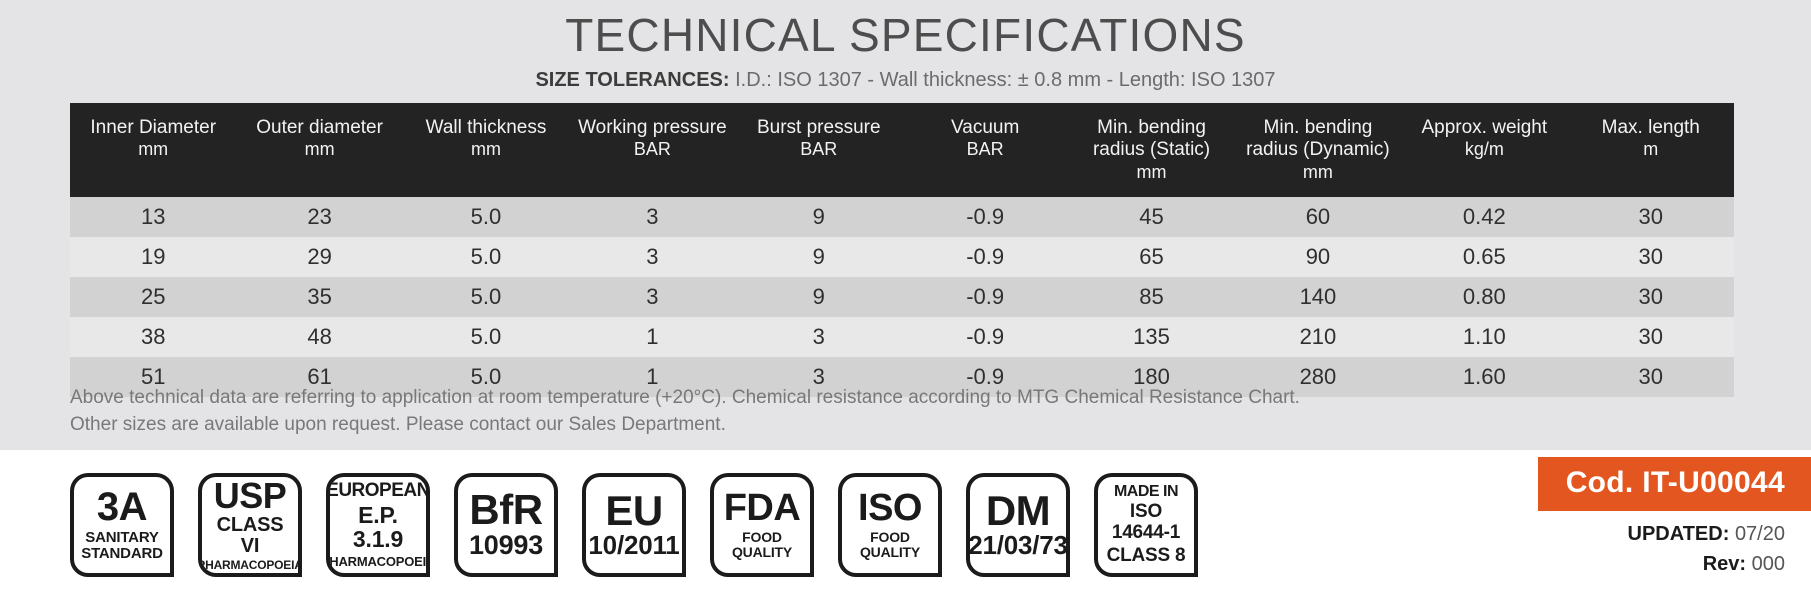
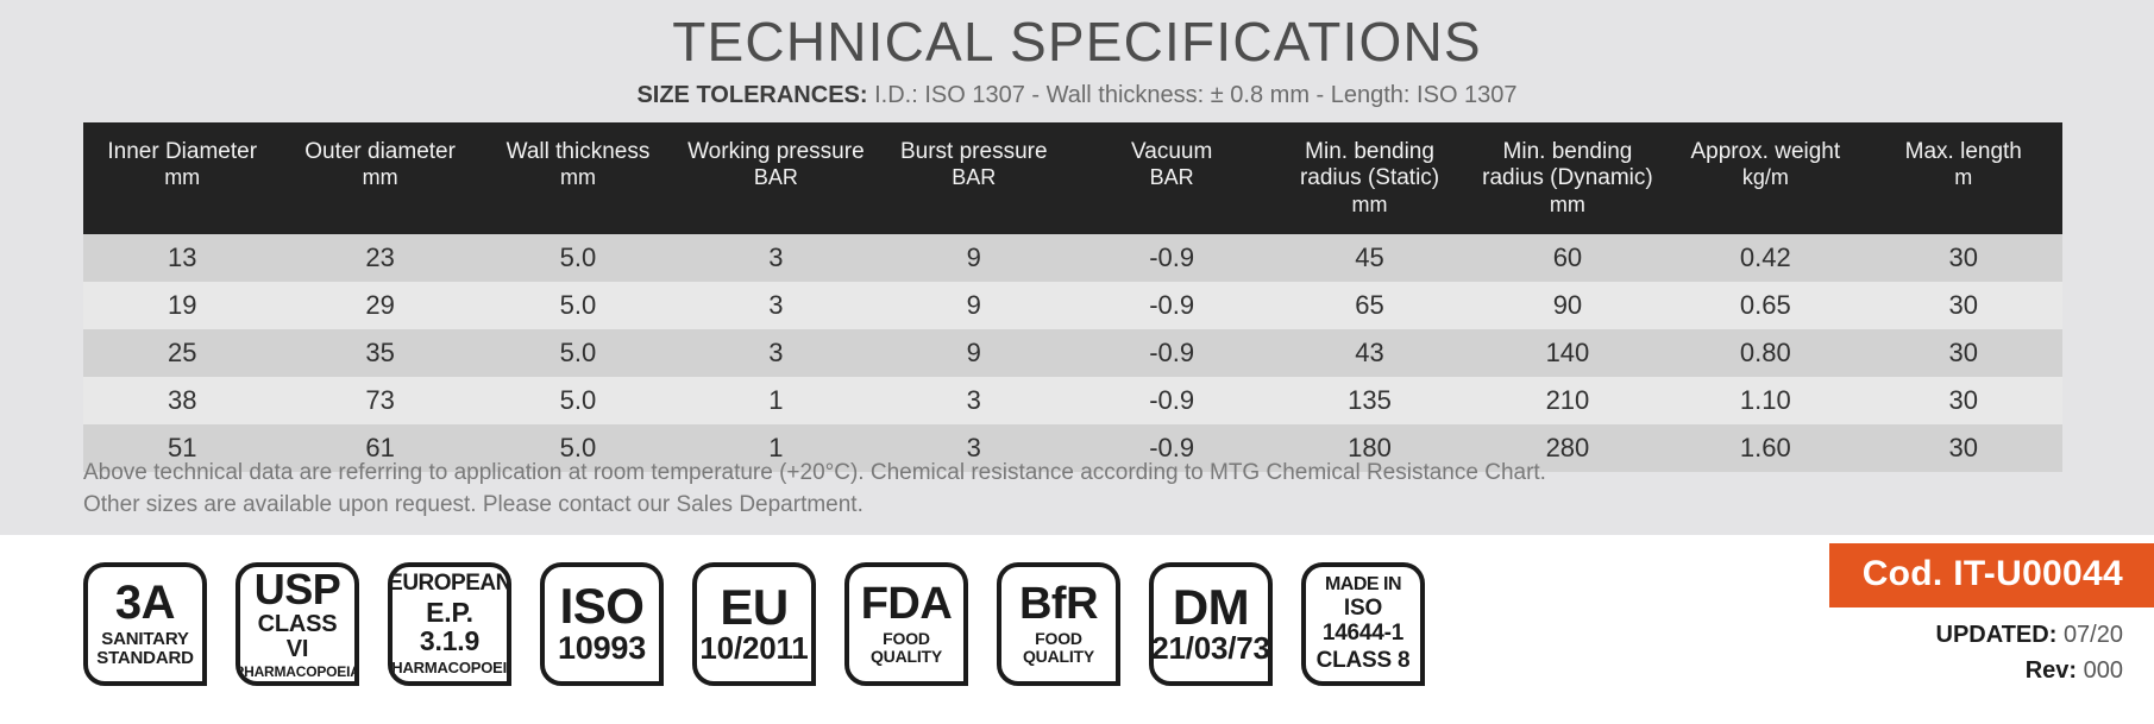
  TECHNICAL SPECIFICATIONS
  SIZE TOLERANCES: I.D.: ISO 1307 - Wall thickness: ± 0.8 mm - Length: ISO 1307
  Inner Diameter mm	Outer diameter mm	Wall thickness mm	Working pressure BAR	Burst pressure BAR	Vacuum BAR	Min. bending radius (Static) mm	Min. bending radius (Dynamic) mm	Approx. weight kg/m	Max. length m
  13	23	5.0	3	9	-0.9	45	60	0.42	30
  19	29	5.0	3	9	-0.9	65	90	0.65	30
- 25	35	5.0	3	9	-0.9	85	140	0.80	30
+ 25	35	5.0	3	9	-0.9	43	140	0.80	30
- 38	48	5.0	1	3	-0.9	135	210	1.10	30
+ 38	73	5.0	1	3	-0.9	135	210	1.10	30
  51	61	5.0	1	3	-0.9	180	280	1.60	30
  Above technical data are referring to application at room temperature (+20°C). Chemical resistance according to MTG Chemical Resistance Chart.
  Other sizes are available upon request. Please contact our Sales Department.
  3A
  SANITARY
  STANDARD
  USP
  CLASS VI
  HARMACOPOEI
  EUROPEAN
  E.P. 3.1.9
  HARMACOPOEI
- BfR
+ ISO
  10993
  EU
  10/2011
  FDA
  FOOD QUALITY
- ISO
+ BfR
  FOOD QUALITY
  DM
  21/03/73
  MADE IN
  ISO 14644-1
  CLASS 8
  Cod. IT-U00044
  UPDATED: 07/20
  Rev: 000
